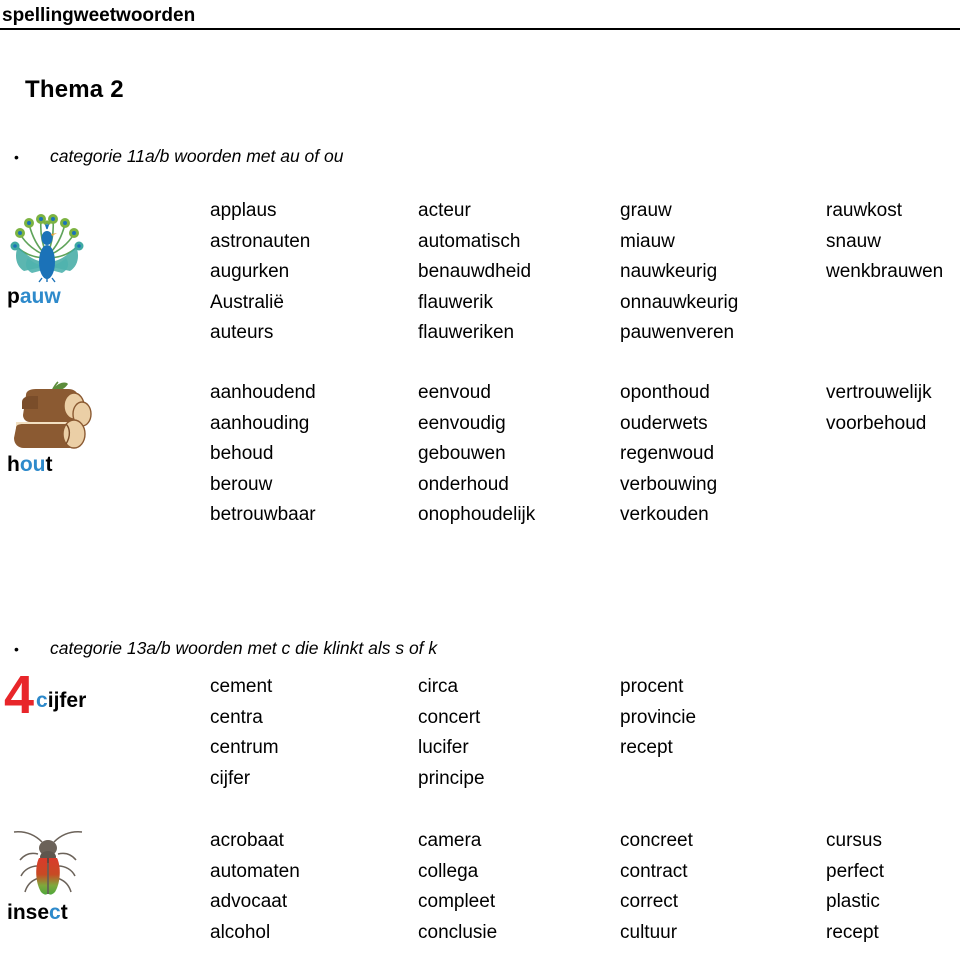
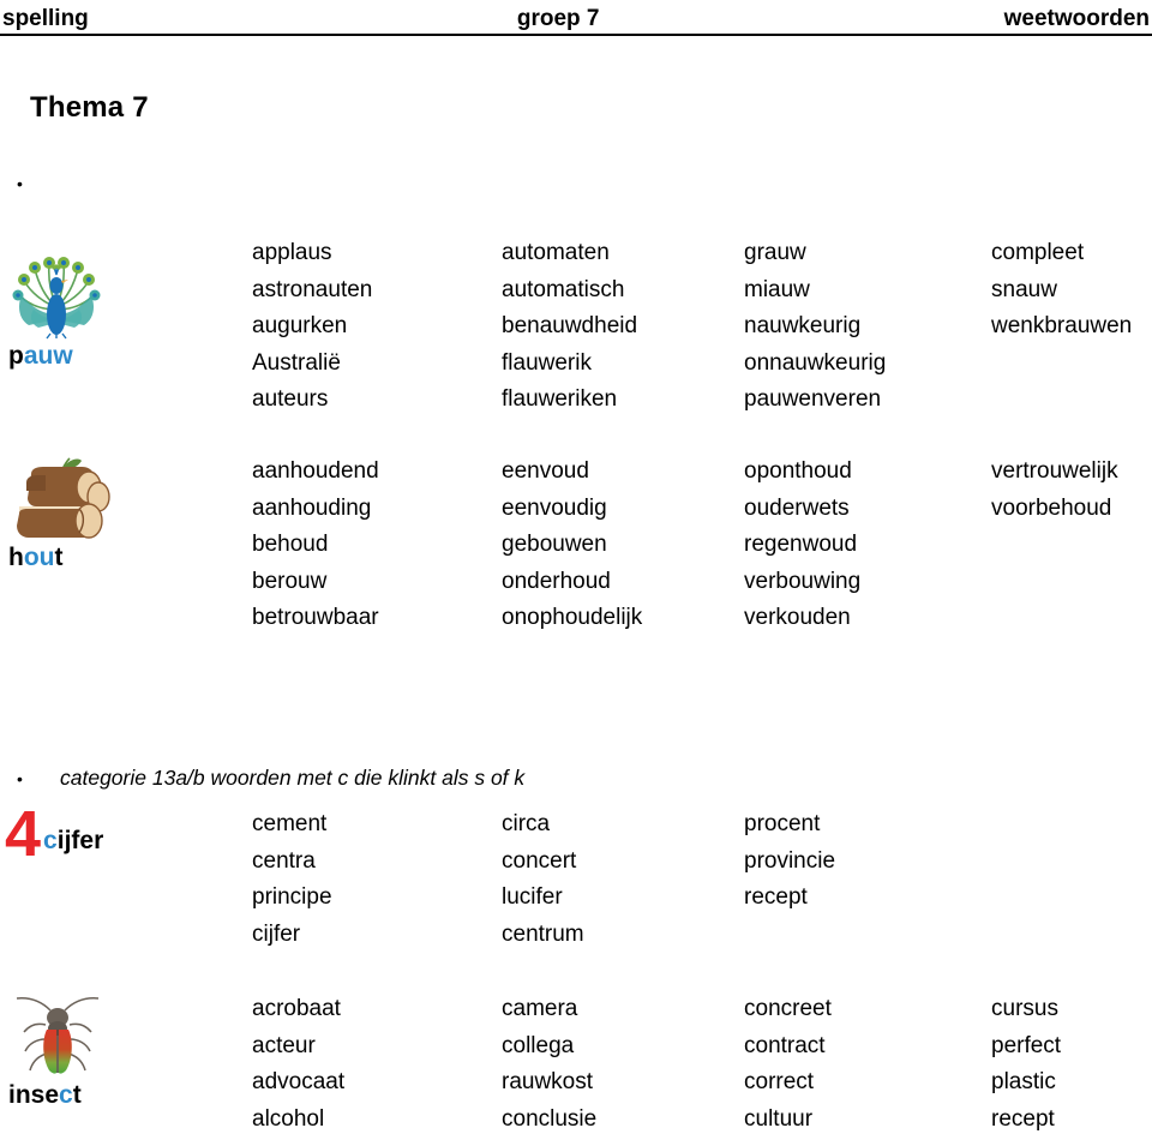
  spelling
+ groep 7
  weetwoorden
- Thema 2
+ Thema 7
  •
- categorie 11a/b woorden met au of ou
  pauw
  applaus
  astronauten
  augurken
  Australië
  auteurs
- acteur
+ automaten
  automatisch
  benauwdheid
  flauwerik
  flauweriken
  grauw
  miauw
  nauwkeurig
  onnauwkeurig
  pauwenveren
- rauwkost
+ compleet
  snauw
  wenkbrauwen
  hout
  aanhoudend
  aanhouding
  behoud
  berouw
  betrouwbaar
  eenvoud
  eenvoudig
  gebouwen
  onderhoud
  onophoudelijk
  oponthoud
  ouderwets
  regenwoud
  verbouwing
  verkouden
  vertrouwelijk
  voorbehoud
  •
  categorie 13a/b woorden met c die klinkt als s of k
  4
  cijfer
  cement
  centra
- centrum
+ principe
  cijfer
  circa
  concert
  lucifer
- principe
+ centrum
  procent
  provincie
  recept
  insect
  acrobaat
- automaten
+ acteur
  advocaat
  alcohol
  camera
  collega
- compleet
+ rauwkost
  conclusie
  concreet
  contract
  correct
  cultuur
  cursus
  perfect
  plastic
  recept
